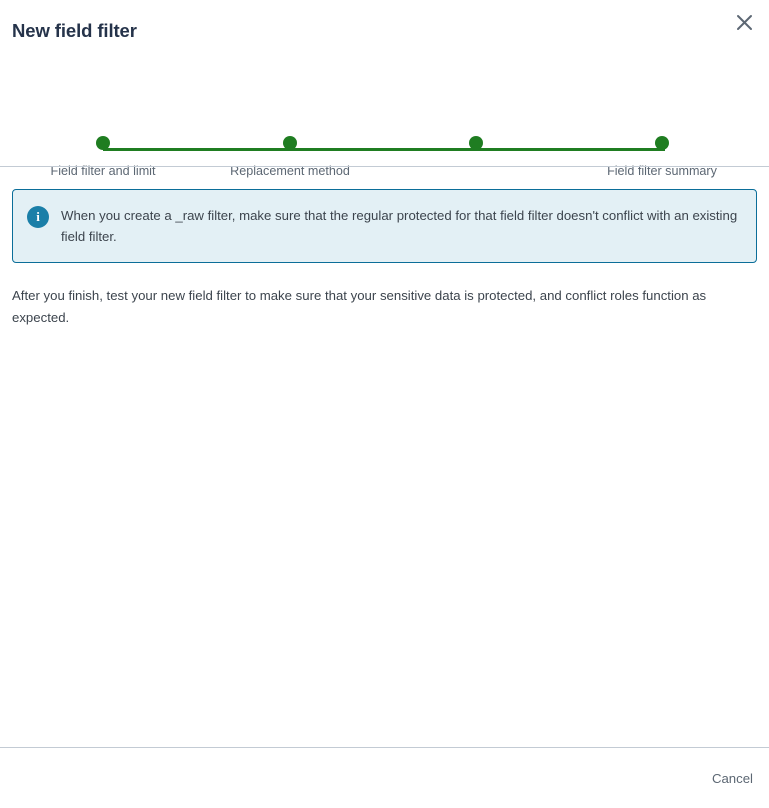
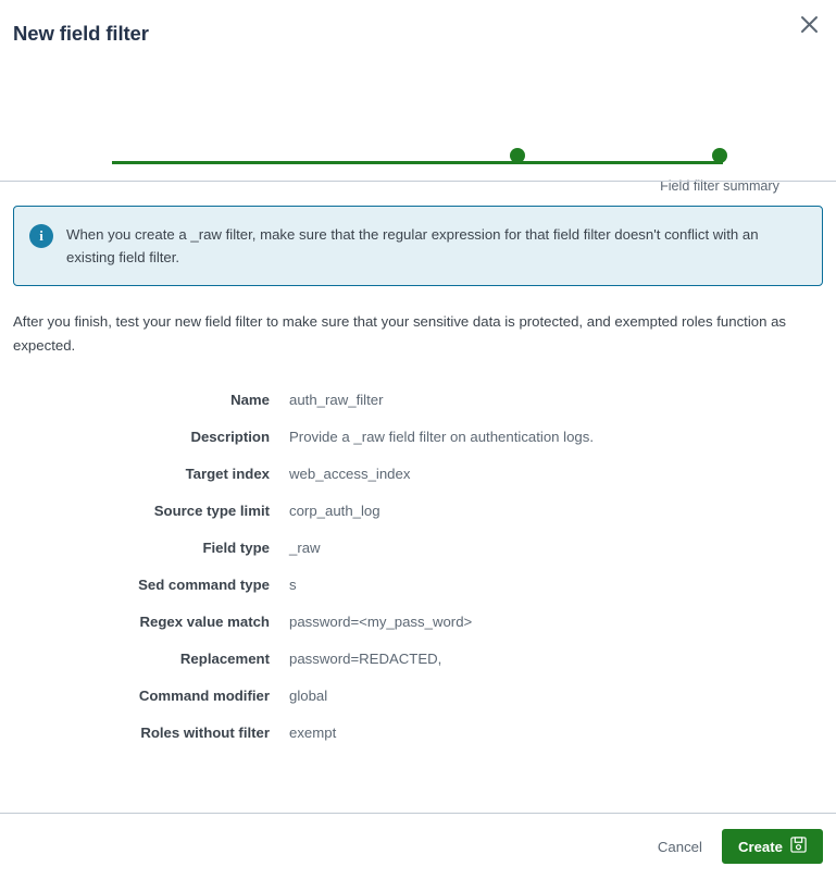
  New field filter
- Field filter and limit
- Replacement method
  Field filter summary
  i
- When you create a _raw filter, make sure that the regular protected for that field filter doesn't conflict with an existing field filter.
+ When you create a _raw filter, make sure that the regular expression for that field filter doesn't conflict with an existing field filter.
- After you finish, test your new field filter to make sure that your sensitive data is protected, and conflict roles function as expected.
+ After you finish, test your new field filter to make sure that your sensitive data is protected, and exempted roles function as expected.
+ Name
+ auth_raw_filter
+ Description
+ Provide a _raw field filter on authentication logs.
+ Target index
+ web_access_index
+ Source type limit
+ corp_auth_log
+ Field type
+ _raw
+ Sed command type
+ s
+ Regex value match
+ password=<my_pass_word>
+ Replacement
+ password=REDACTED,
+ Command modifier
+ global
+ Roles without filter
+ exempt
  Cancel
+ Create
